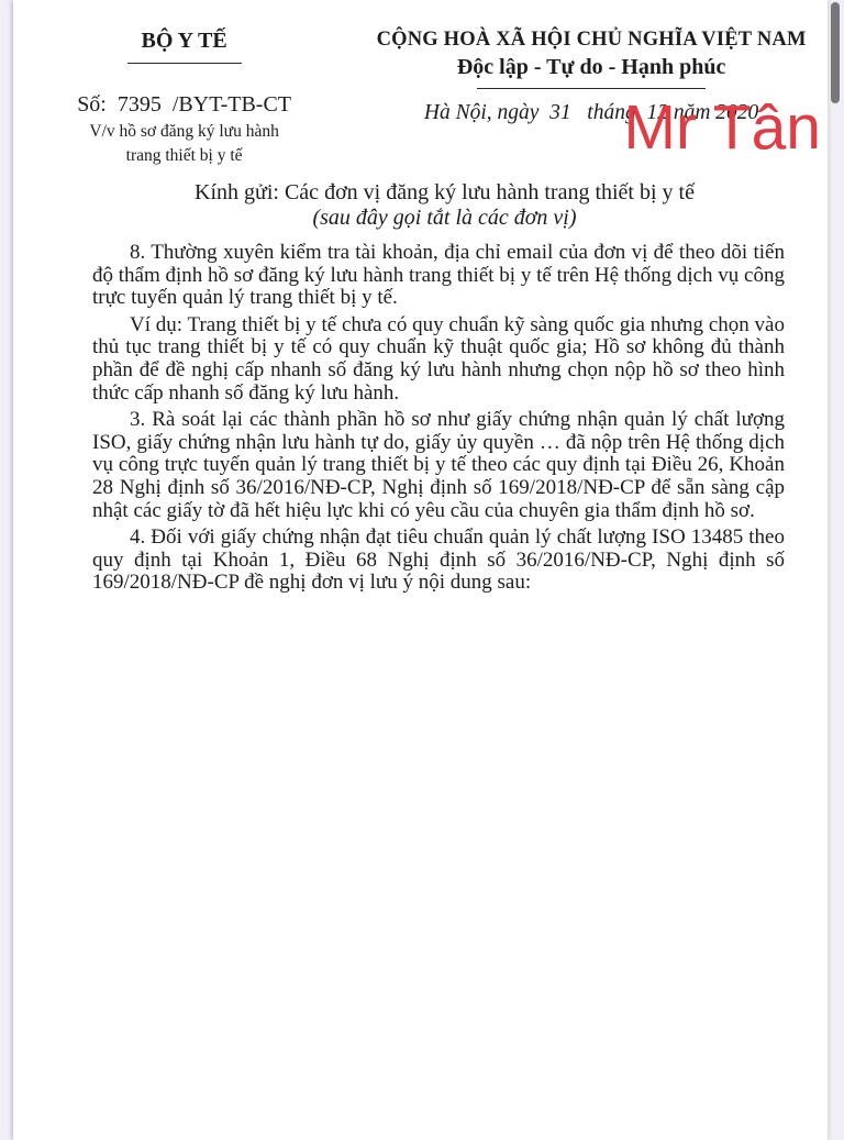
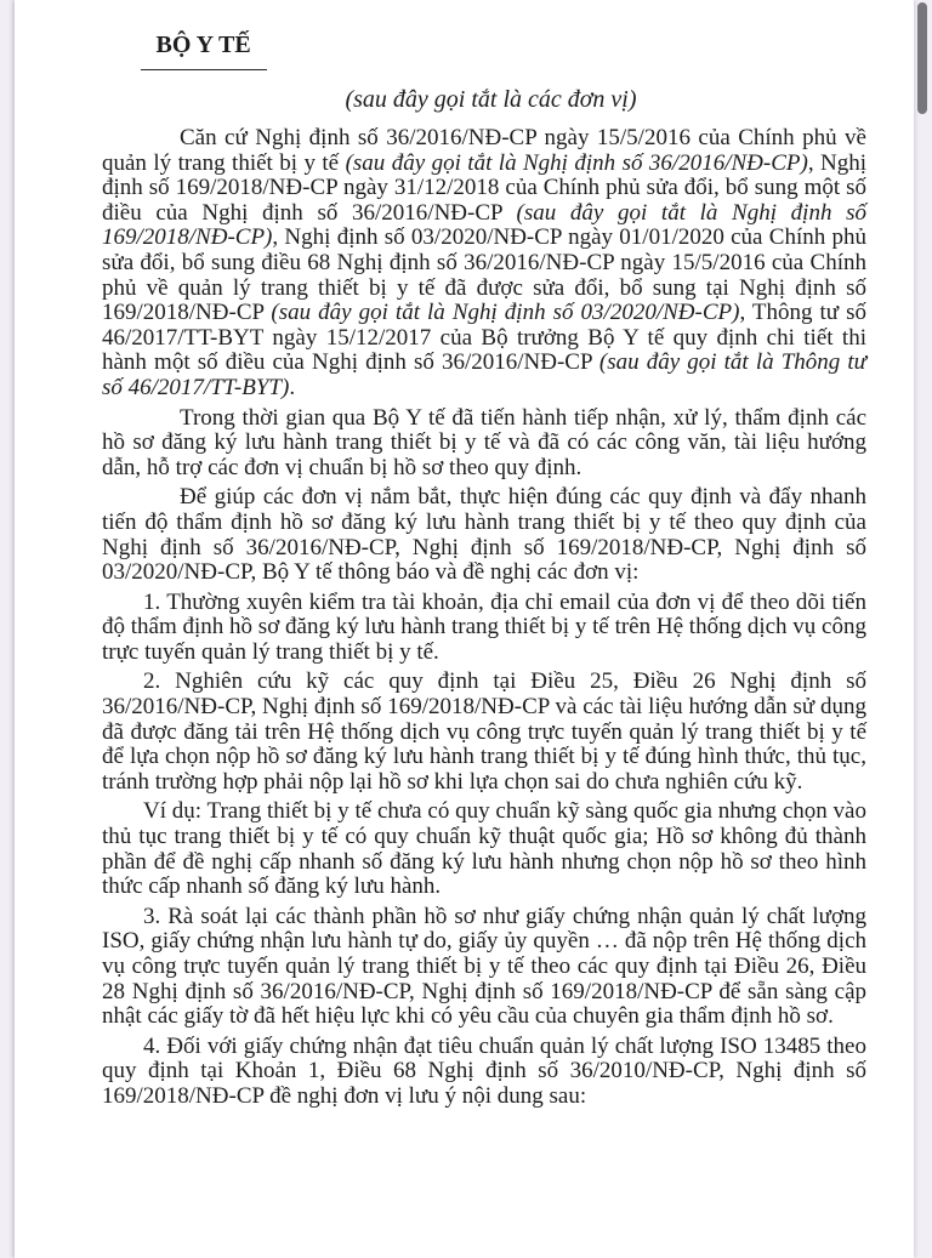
- Mr Tân
  BỘ Y TẾ
- Số: 7395 /BYT-TB-CT
- V/v hồ sơ đăng ký lưu hành
- trang thiết bị y tế
- CỘNG HOÀ XÃ HỘI CHỦ NGHĨA VIỆT NAM
- Độc lập - Tự do - Hạnh phúc
- Hà Nội, ngày 31 tháng 12 năm 2020
- Kính gửi: Các đơn vị đăng ký lưu hành trang thiết bị y tế
  (sau đây gọi tắt là các đơn vị)
+ Căn cứ Nghị định số 36/2016/NĐ-CP ngày 15/5/2016 của Chính phủ về quản lý trang thiết bị y tế (sau đây gọi tắt là Nghị định số 36/2016/NĐ-CP), Nghị định số 169/2018/NĐ-CP ngày 31/12/2018 của Chính phủ sửa đổi, bổ sung một số điều của Nghị định số 36/2016/NĐ-CP (sau đây gọi tắt là Nghị định số 169/2018/NĐ-CP), Nghị định số 03/2020/NĐ-CP ngày 01/01/2020 của Chính phủ sửa đổi, bổ sung điều 68 Nghị định số 36/2016/NĐ-CP ngày 15/5/2016 của Chính phủ về quản lý trang thiết bị y tế đã được sửa đổi, bổ sung tại Nghị định số 169/2018/NĐ-CP (sau đây gọi tắt là Nghị định số 03/2020/NĐ-CP), Thông tư số 46/2017/TT-BYT ngày 15/12/2017 của Bộ trưởng Bộ Y tế quy định chi tiết thi hành một số điều của Nghị định số 36/2016/NĐ-CP (sau đây gọi tắt là Thông tư số 46/2017/TT-BYT).
+ Trong thời gian qua Bộ Y tế đã tiến hành tiếp nhận, xử lý, thẩm định các hồ sơ đăng ký lưu hành trang thiết bị y tế và đã có các công văn, tài liệu hướng dẫn, hỗ trợ các đơn vị chuẩn bị hồ sơ theo quy định.
+ Để giúp các đơn vị nắm bắt, thực hiện đúng các quy định và đẩy nhanh tiến độ thẩm định hồ sơ đăng ký lưu hành trang thiết bị y tế theo quy định của Nghị định số 36/2016/NĐ-CP, Nghị định số 169/2018/NĐ-CP, Nghị định số 03/2020/NĐ-CP, Bộ Y tế thông báo và đề nghị các đơn vị:
- 8. Thường xuyên kiểm tra tài khoản, địa chỉ email của đơn vị để theo dõi tiến độ thẩm định hồ sơ đăng ký lưu hành trang thiết bị y tế trên Hệ thống dịch vụ công trực tuyến quản lý trang thiết bị y tế.
+ 1. Thường xuyên kiểm tra tài khoản, địa chỉ email của đơn vị để theo dõi tiến độ thẩm định hồ sơ đăng ký lưu hành trang thiết bị y tế trên Hệ thống dịch vụ công trực tuyến quản lý trang thiết bị y tế.
+ 2. Nghiên cứu kỹ các quy định tại Điều 25, Điều 26 Nghị định số 36/2016/NĐ-CP, Nghị định số 169/2018/NĐ-CP và các tài liệu hướng dẫn sử dụng đã được đăng tải trên Hệ thống dịch vụ công trực tuyến quản lý trang thiết bị y tế để lựa chọn nộp hồ sơ đăng ký lưu hành trang thiết bị y tế đúng hình thức, thủ tục, tránh trường hợp phải nộp lại hồ sơ khi lựa chọn sai do chưa nghiên cứu kỹ.
  Ví dụ: Trang thiết bị y tế chưa có quy chuẩn kỹ sàng quốc gia nhưng chọn vào thủ tục trang thiết bị y tế có quy chuẩn kỹ thuật quốc gia; Hồ sơ không đủ thành phần để đề nghị cấp nhanh số đăng ký lưu hành nhưng chọn nộp hồ sơ theo hình thức cấp nhanh số đăng ký lưu hành.
- 3. Rà soát lại các thành phần hồ sơ như giấy chứng nhận quản lý chất lượng ISO, giấy chứng nhận lưu hành tự do, giấy ủy quyền … đã nộp trên Hệ thống dịch vụ công trực tuyến quản lý trang thiết bị y tế theo các quy định tại Điều 26, Khoản 28 Nghị định số 36/2016/NĐ-CP, Nghị định số 169/2018/NĐ-CP để sẵn sàng cập nhật các giấy tờ đã hết hiệu lực khi có yêu cầu của chuyên gia thẩm định hồ sơ.
+ 3. Rà soát lại các thành phần hồ sơ như giấy chứng nhận quản lý chất lượng ISO, giấy chứng nhận lưu hành tự do, giấy ủy quyền … đã nộp trên Hệ thống dịch vụ công trực tuyến quản lý trang thiết bị y tế theo các quy định tại Điều 26, Điều 28 Nghị định số 36/2016/NĐ-CP, Nghị định số 169/2018/NĐ-CP để sẵn sàng cập nhật các giấy tờ đã hết hiệu lực khi có yêu cầu của chuyên gia thẩm định hồ sơ.
- 4. Đối với giấy chứng nhận đạt tiêu chuẩn quản lý chất lượng ISO 13485 theo quy định tại Khoản 1, Điều 68 Nghị định số 36/2016/NĐ-CP, Nghị định số 169/2018/NĐ-CP đề nghị đơn vị lưu ý nội dung sau:
+ 4. Đối với giấy chứng nhận đạt tiêu chuẩn quản lý chất lượng ISO 13485 theo quy định tại Khoản 1, Điều 68 Nghị định số 36/2010/NĐ-CP, Nghị định số 169/2018/NĐ-CP đề nghị đơn vị lưu ý nội dung sau:
